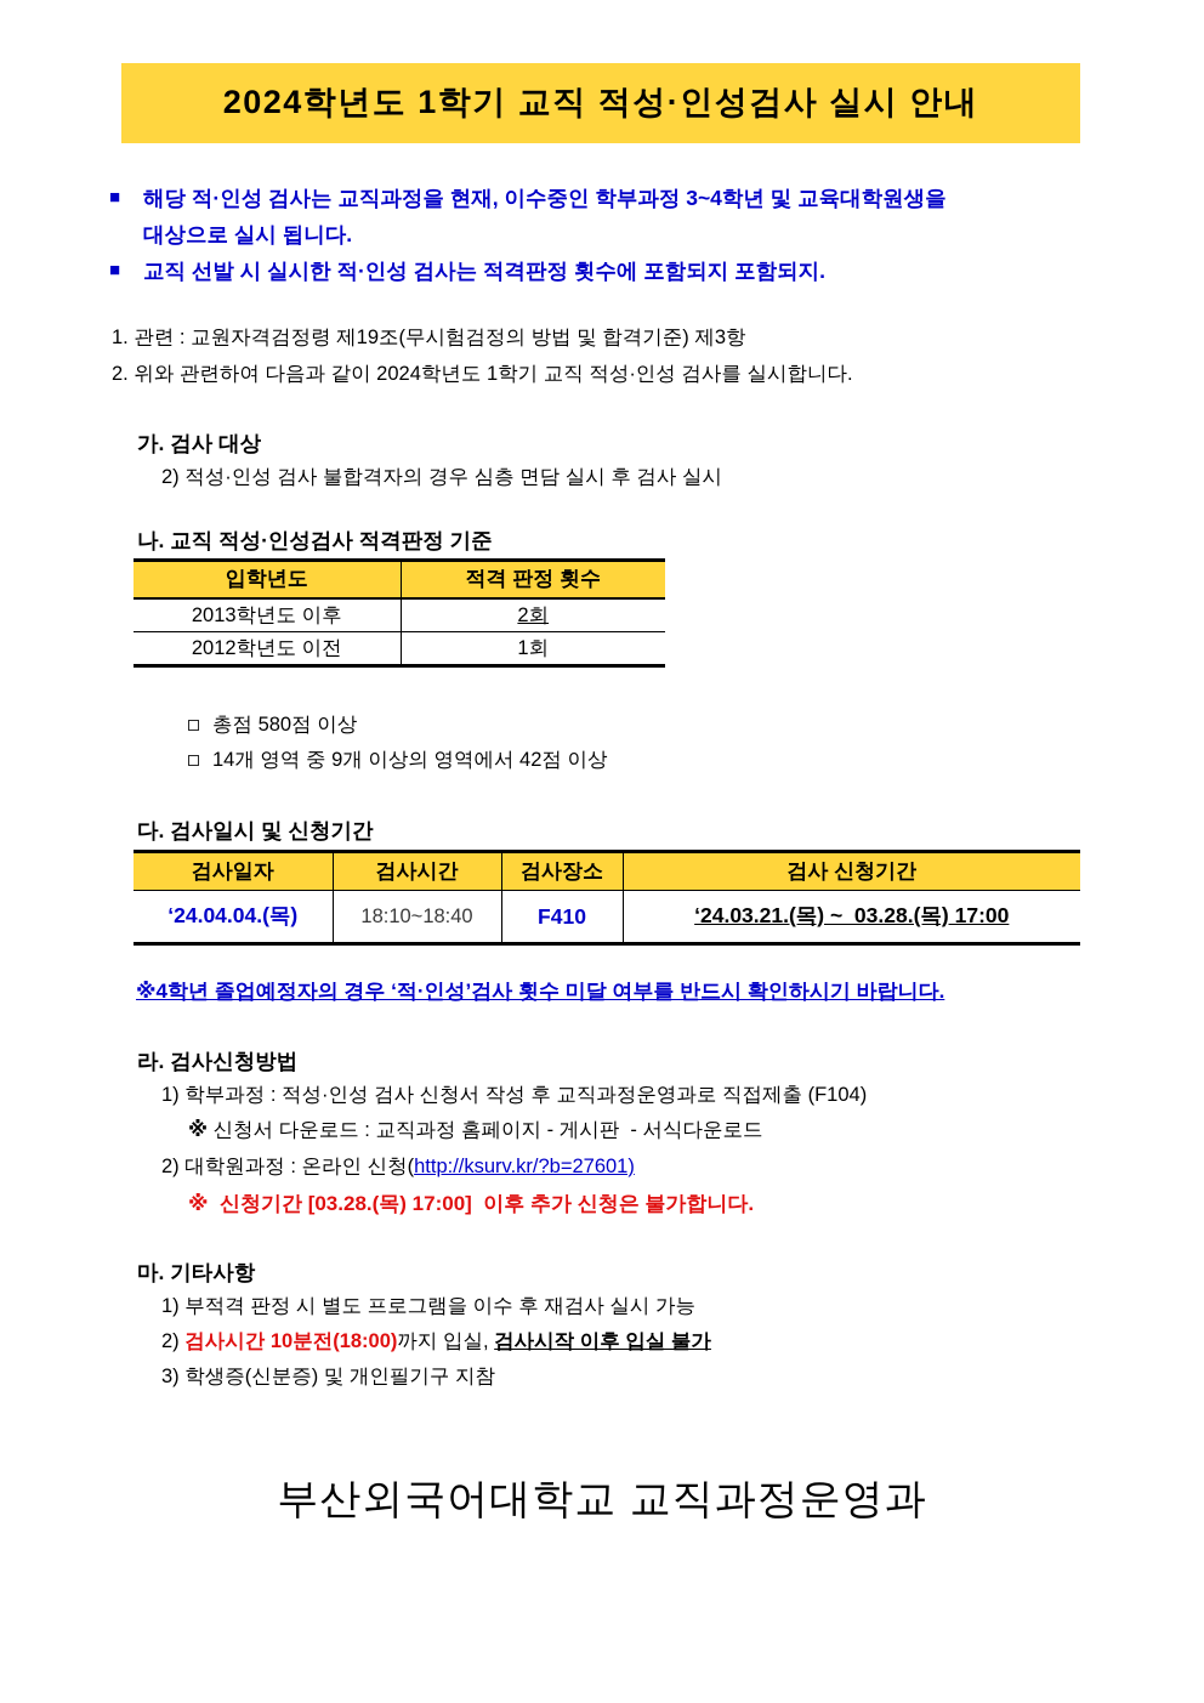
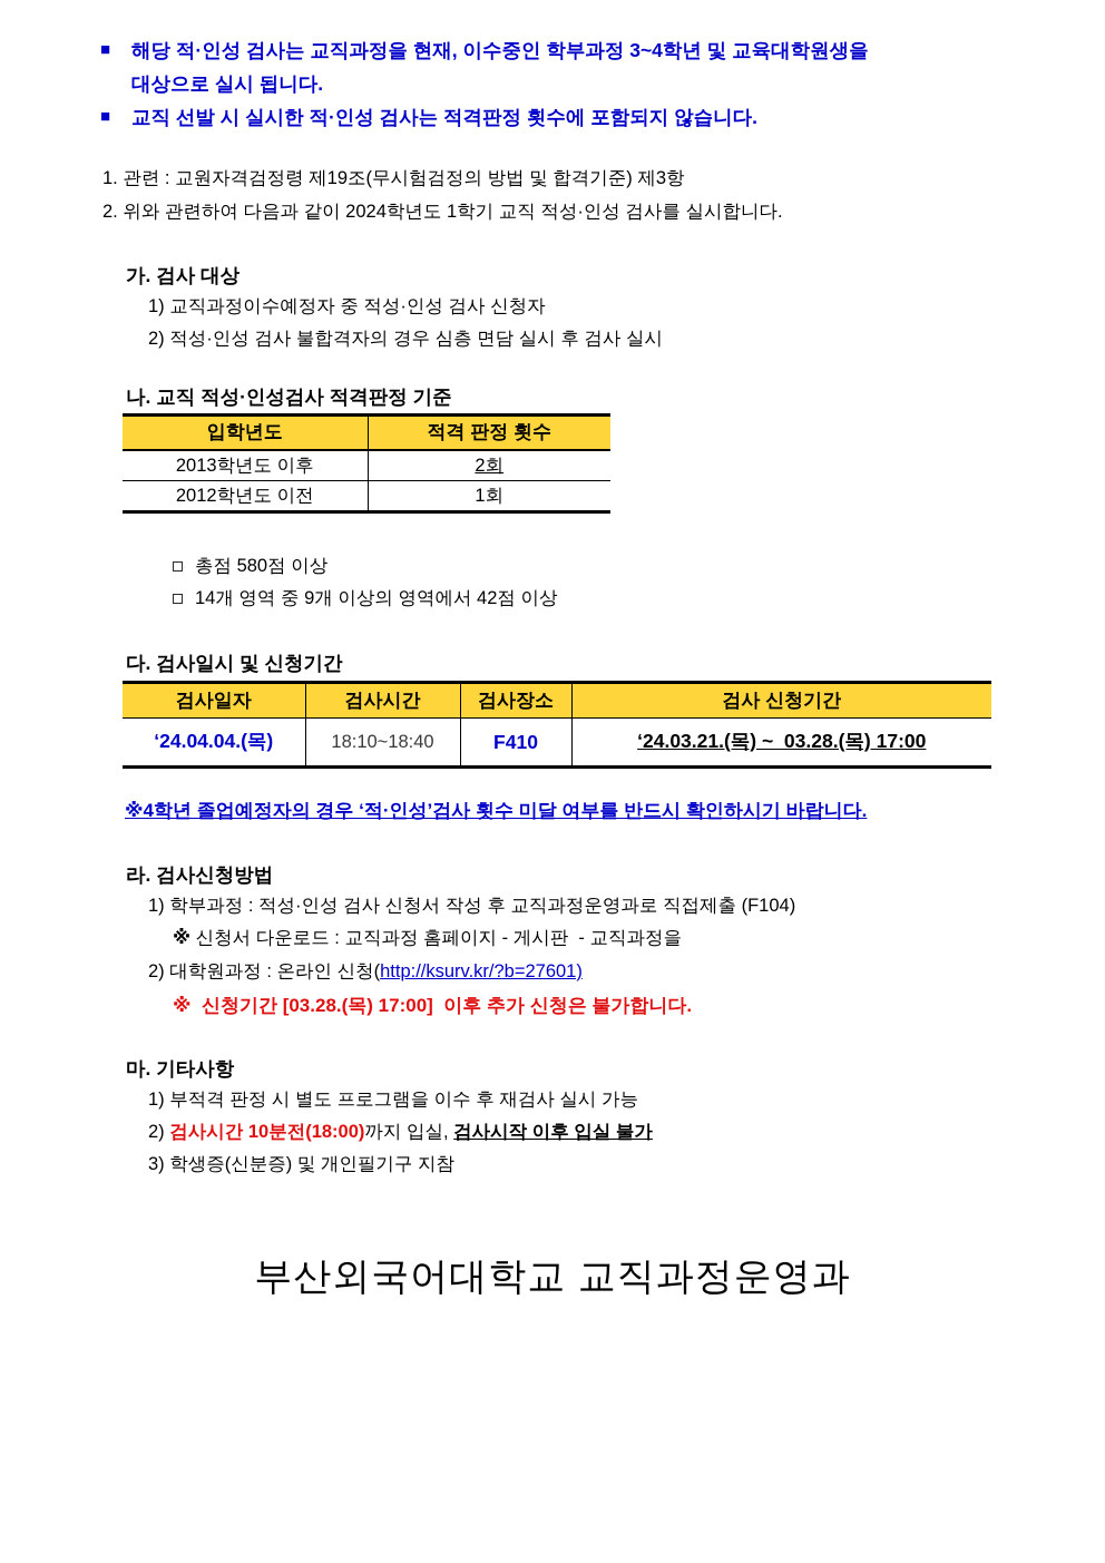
- 2024학년도 1학기 교직 적성·인성검사 실시 안내
  ■
  해당 적·인성 검사는 교직과정을 현재, 이수중인 학부과정 3~4학년 및 교육대학원생을
  대상으로 실시 됩니다.
  ■
- 교직 선발 시 실시한 적·인성 검사는 적격판정 횟수에 포함되지 포함되지.
+ 교직 선발 시 실시한 적·인성 검사는 적격판정 횟수에 포함되지 않습니다.
  1. 관련 : 교원자격검정령 제19조(무시험검정의 방법 및 합격기준) 제3항
  2. 위와 관련하여 다음과 같이 2024학년도 1학기 교직 적성·인성 검사를 실시합니다.
  가. 검사 대상
+ 1) 교직과정이수예정자 중 적성·인성 검사 신청자
  2) 적성·인성 검사 불합격자의 경우 심층 면담 실시 후 검사 실시
  나. 교직 적성·인성검사 적격판정 기준
  입학년도	적격 판정 횟수
  2013학년도 이후	2회
  2012학년도 이전	1회
  총점 580점 이상
  14개 영역 중 9개 이상의 영역에서 42점 이상
  다. 검사일시 및 신청기간
  검사일자	검사시간	검사장소	검사 신청기간
  ‘24.04.04.(목)	18:10~18:40	F410	‘24.03.21.(목) ~ 03.28.(목) 17:00
  ※4학년 졸업예정자의 경우 ‘적·인성’검사 횟수 미달 여부를 반드시 확인하시기 바랍니다.
  라. 검사신청방법
  1) 학부과정 : 적성·인성 검사 신청서 작성 후 교직과정운영과로 직접제출 (F104)
- ※ 신청서 다운로드 : 교직과정 홈페이지 - 게시판 - 서식다운로드
+ ※ 신청서 다운로드 : 교직과정 홈페이지 - 게시판 - 교직과정을
  2) 대학원과정 : 온라인 신청(http://ksurv.kr/?b=27601)
  ※ 신청기간 [03.28.(목) 17:00] 이후 추가 신청은 불가합니다.
  마. 기타사항
  1) 부적격 판정 시 별도 프로그램을 이수 후 재검사 실시 가능
  2) 검사시간 10분전(18:00)까지 입실, 검사시작 이후 입실 불가
  3) 학생증(신분증) 및 개인필기구 지참
  부산외국어대학교 교직과정운영과
